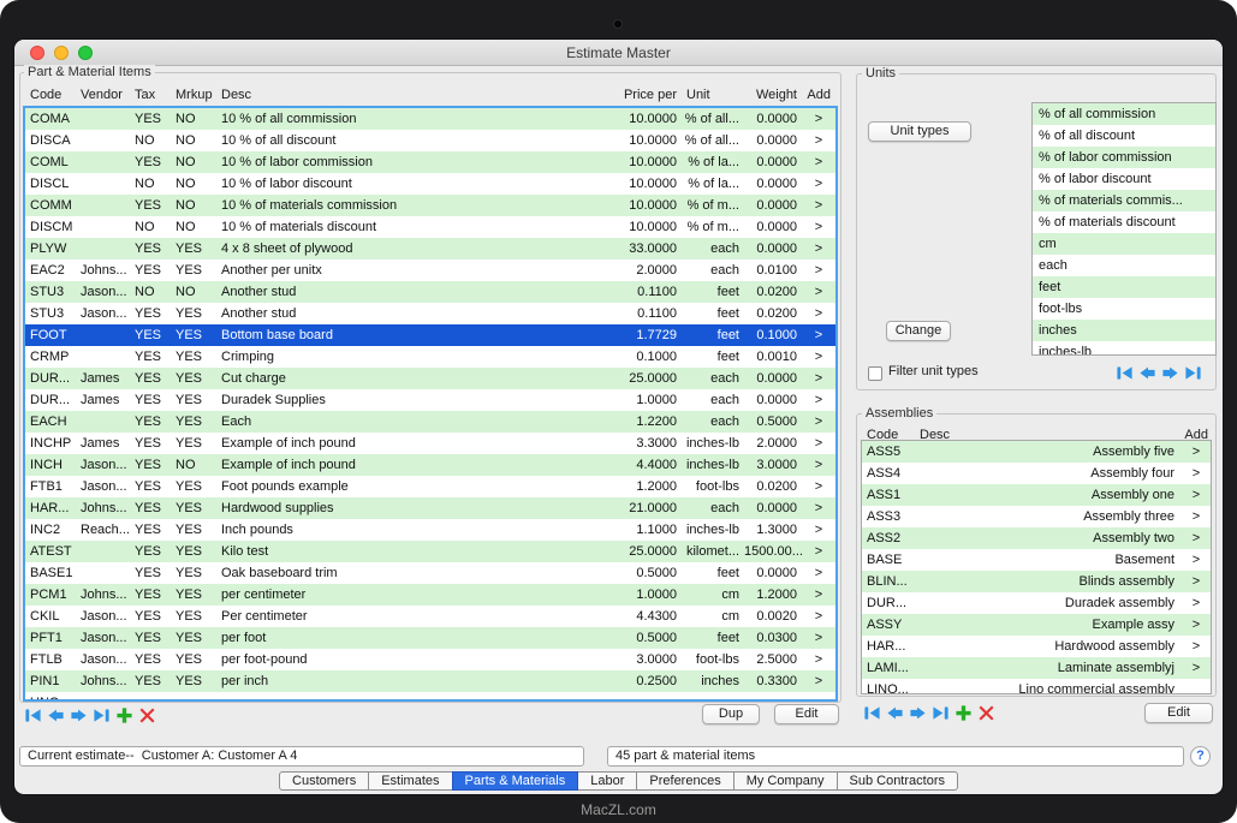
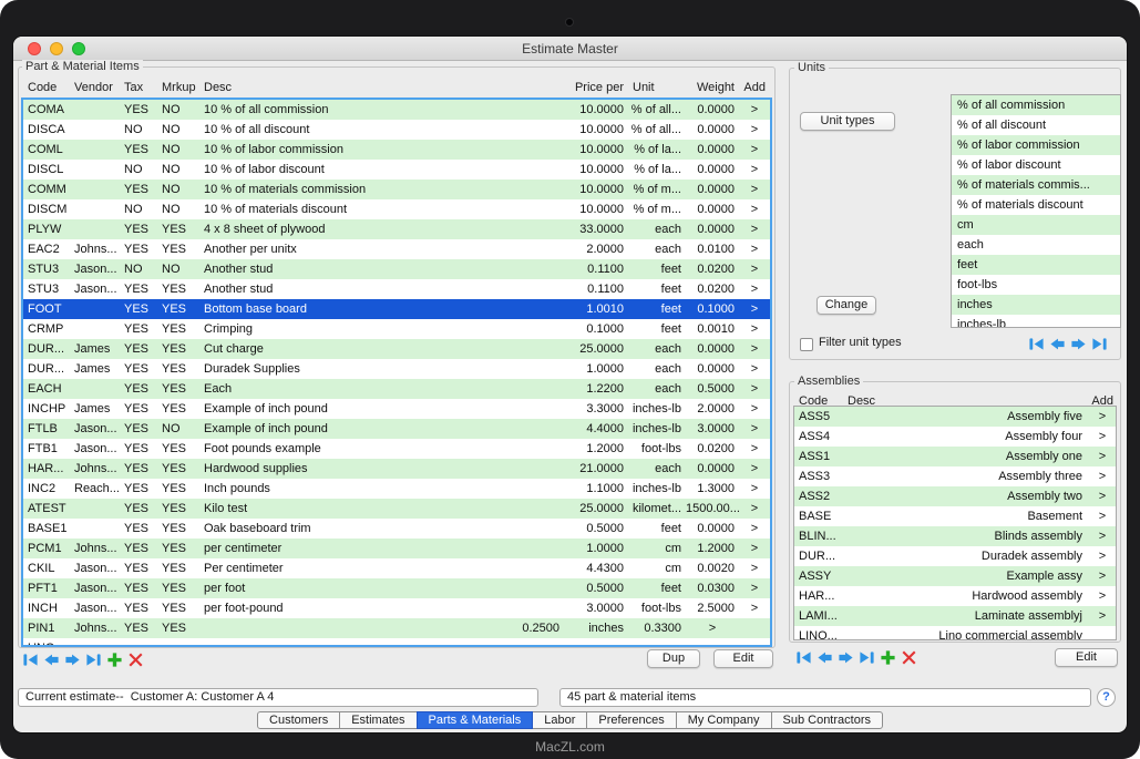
  Estimate Master
  Part & Material Items
  Code
  Vendor
  Tax
  Mrkup
  Desc
  Price per
  Unit
  Weight
  Add
  COMA
  YES
  NO
  10 % of all commission
  10.0000
  % of all...
  0.0000
  >
  DISCA
  NO
  NO
  10 % of all discount
  10.0000
  % of all...
  0.0000
  >
  COML
  YES
  NO
  10 % of labor commission
  10.0000
  % of la...
  0.0000
  >
  DISCL
  NO
  NO
  10 % of labor discount
  10.0000
  % of la...
  0.0000
  >
  COMM
  YES
  NO
  10 % of materials commission
  10.0000
  % of m...
  0.0000
  >
  DISCM
  NO
  NO
  10 % of materials discount
  10.0000
  % of m...
  0.0000
  >
  PLYW
  YES
  YES
  4 x 8 sheet of plywood
  33.0000
  each
  0.0000
  >
  EAC2
  Johns...
  YES
  YES
  Another per unitx
  2.0000
  each
  0.0100
  >
  STU3
  Jason...
  NO
  NO
  Another stud
  0.1100
  feet
  0.0200
  >
  STU3
  Jason...
  YES
  YES
  Another stud
  0.1100
  feet
  0.0200
  >
  FOOT
  YES
  YES
  Bottom base board
- 1.7729
+ 1.0010
  feet
  0.1000
  >
  CRMP
  YES
  YES
  Crimping
  0.1000
  feet
  0.0010
  >
  DUR...
  James
  YES
  YES
  Cut charge
  25.0000
  each
  0.0000
  >
  DUR...
  James
  YES
  YES
  Duradek Supplies
  1.0000
  each
  0.0000
  >
  EACH
  YES
  YES
  Each
  1.2200
  each
  0.5000
  >
  INCHP
  James
  YES
  YES
  Example of inch pound
  3.3000
  inches-lb
  2.0000
  >
- INCH
+ FTLB
  Jason...
  YES
  NO
  Example of inch pound
  4.4000
  inches-lb
  3.0000
  >
  FTB1
  Jason...
  YES
  YES
  Foot pounds example
  1.2000
  foot-lbs
  0.0200
  >
  HAR...
  Johns...
  YES
  YES
  Hardwood supplies
  21.0000
  each
  0.0000
  >
  INC2
  Reach...
  YES
  YES
  Inch pounds
  1.1000
  inches-lb
  1.3000
  >
  ATEST
  YES
  YES
  Kilo test
  25.0000
  kilomet...
  1500.00...
  >
  BASE1
  YES
  YES
  Oak baseboard trim
  0.5000
  feet
  0.0000
  >
  PCM1
  Johns...
  YES
  YES
  per centimeter
  1.0000
  cm
  1.2000
  >
  CKIL
  Jason...
  YES
  YES
  Per centimeter
  4.4300
  cm
  0.0020
  >
  PFT1
  Jason...
  YES
  YES
  per foot
  0.5000
  feet
  0.0300
  >
- FTLB
+ INCH
  Jason...
  YES
  YES
  per foot-pound
  3.0000
  foot-lbs
  2.5000
  >
  PIN1
  Johns...
  YES
  YES
- per inch
  0.2500
  inches
  0.3300
  >
  Dup
  Edit
  Units
  Unit types
  % of all commission
  % of all discount
  % of labor commission
  % of labor discount
  % of materials commis...
  % of materials discount
  cm
  each
  feet
  foot-lbs
  inches
  inches-lb
  Change
  Filter unit types
  Assemblies
  Code
  Desc
  Add
  ASS5
  Assembly five
  >
  ASS4
  Assembly four
  >
  ASS1
  Assembly one
  >
  ASS3
  Assembly three
  >
  ASS2
  Assembly two
  >
  BASE
  Basement
  >
  BLIN...
  Blinds assembly
  >
  DUR...
  Duradek assembly
  >
  ASSY
  Example assy
  >
  HAR...
  Hardwood assembly
  >
  LAMI...
  Laminate assemblyj
  >
  LINO...
  Lino commercial assembly
  Edit
  Current estimate-- Customer A: Customer A 4
  45 part & material items
  ?
  Customers
  Estimates
  Parts & Materials
  Labor
  Preferences
  My Company
  Sub Contractors
  MacZL.com
